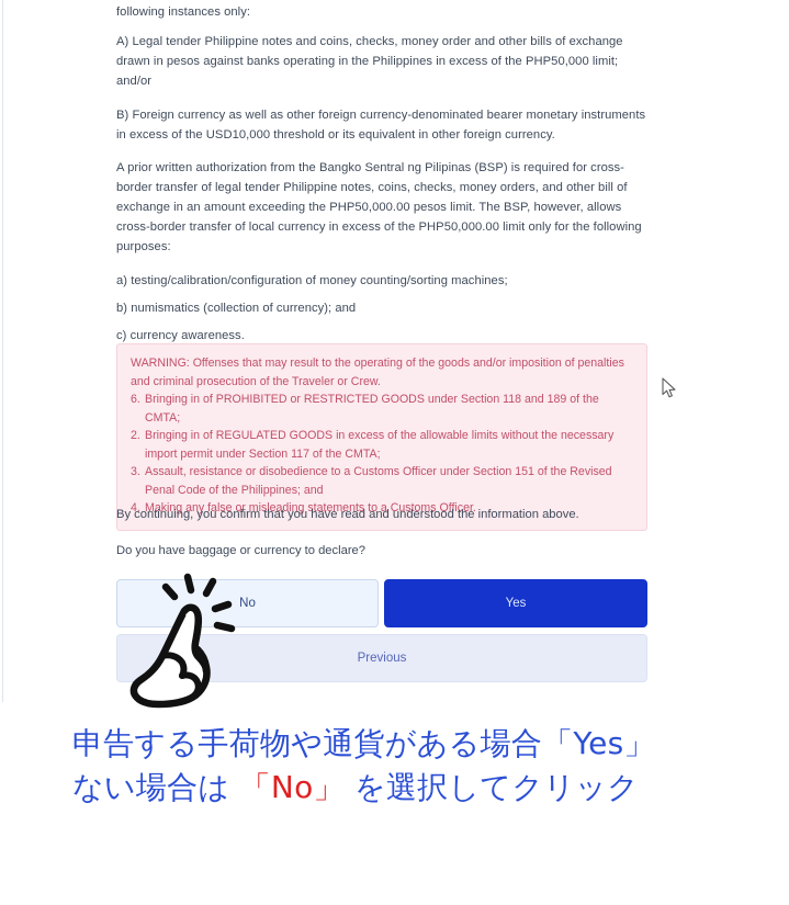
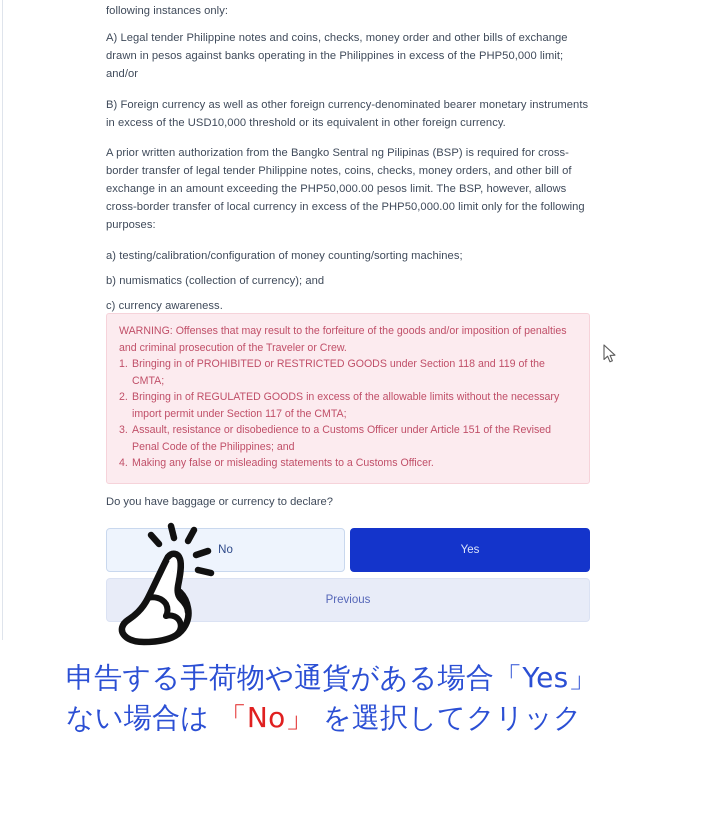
  following instances only:
  A) Legal tender Philippine notes and coins, checks, money order and other bills of exchange drawn in pesos against banks operating in the Philippines in excess of the PHP50,000 limit; and/or
  B) Foreign currency as well as other foreign currency-denominated bearer monetary instruments in excess of the USD10,000 threshold or its equivalent in other foreign currency.
  A prior written authorization from the Bangko Sentral ng Pilipinas (BSP) is required for cross-border transfer of legal tender Philippine notes, coins, checks, money orders, and other bill of exchange in an amount exceeding the PHP50,000.00 pesos limit. The BSP, however, allows cross-border transfer of local currency in excess of the PHP50,000.00 limit only for the following purposes:
  a) testing/calibration/configuration of money counting/sorting machines;
  b) numismatics (collection of currency); and
  c) currency awareness.
- WARNING: Offenses that may result to the operating of the goods and/or imposition of penalties and criminal prosecution of the Traveler or Crew.
+ WARNING: Offenses that may result to the forfeiture of the goods and/or imposition of penalties and criminal prosecution of the Traveler or Crew.
- 6.
+ 1.
- Bringing in of PROHIBITED or RESTRICTED GOODS under Section 118 and 189 of the CMTA;
+ Bringing in of PROHIBITED or RESTRICTED GOODS under Section 118 and 119 of the CMTA;
  2.
  Bringing in of REGULATED GOODS in excess of the allowable limits without the necessary import permit under Section 117 of the CMTA;
  3.
- Assault, resistance or disobedience to a Customs Officer under Section 151 of the Revised Penal Code of the Philippines; and
+ Assault, resistance or disobedience to a Customs Officer under Article 151 of the Revised Penal Code of the Philippines; and
  4.
  Making any false or misleading statements to a Customs Officer.
- By continuing, you confirm that you have read and understood the information above.
  Do you have baggage or currency to declare?
  No
  Yes
  Previous
  申告する手荷物や通貨がある場合「Yes」
  ない場合は 「No」 を選択してクリック
